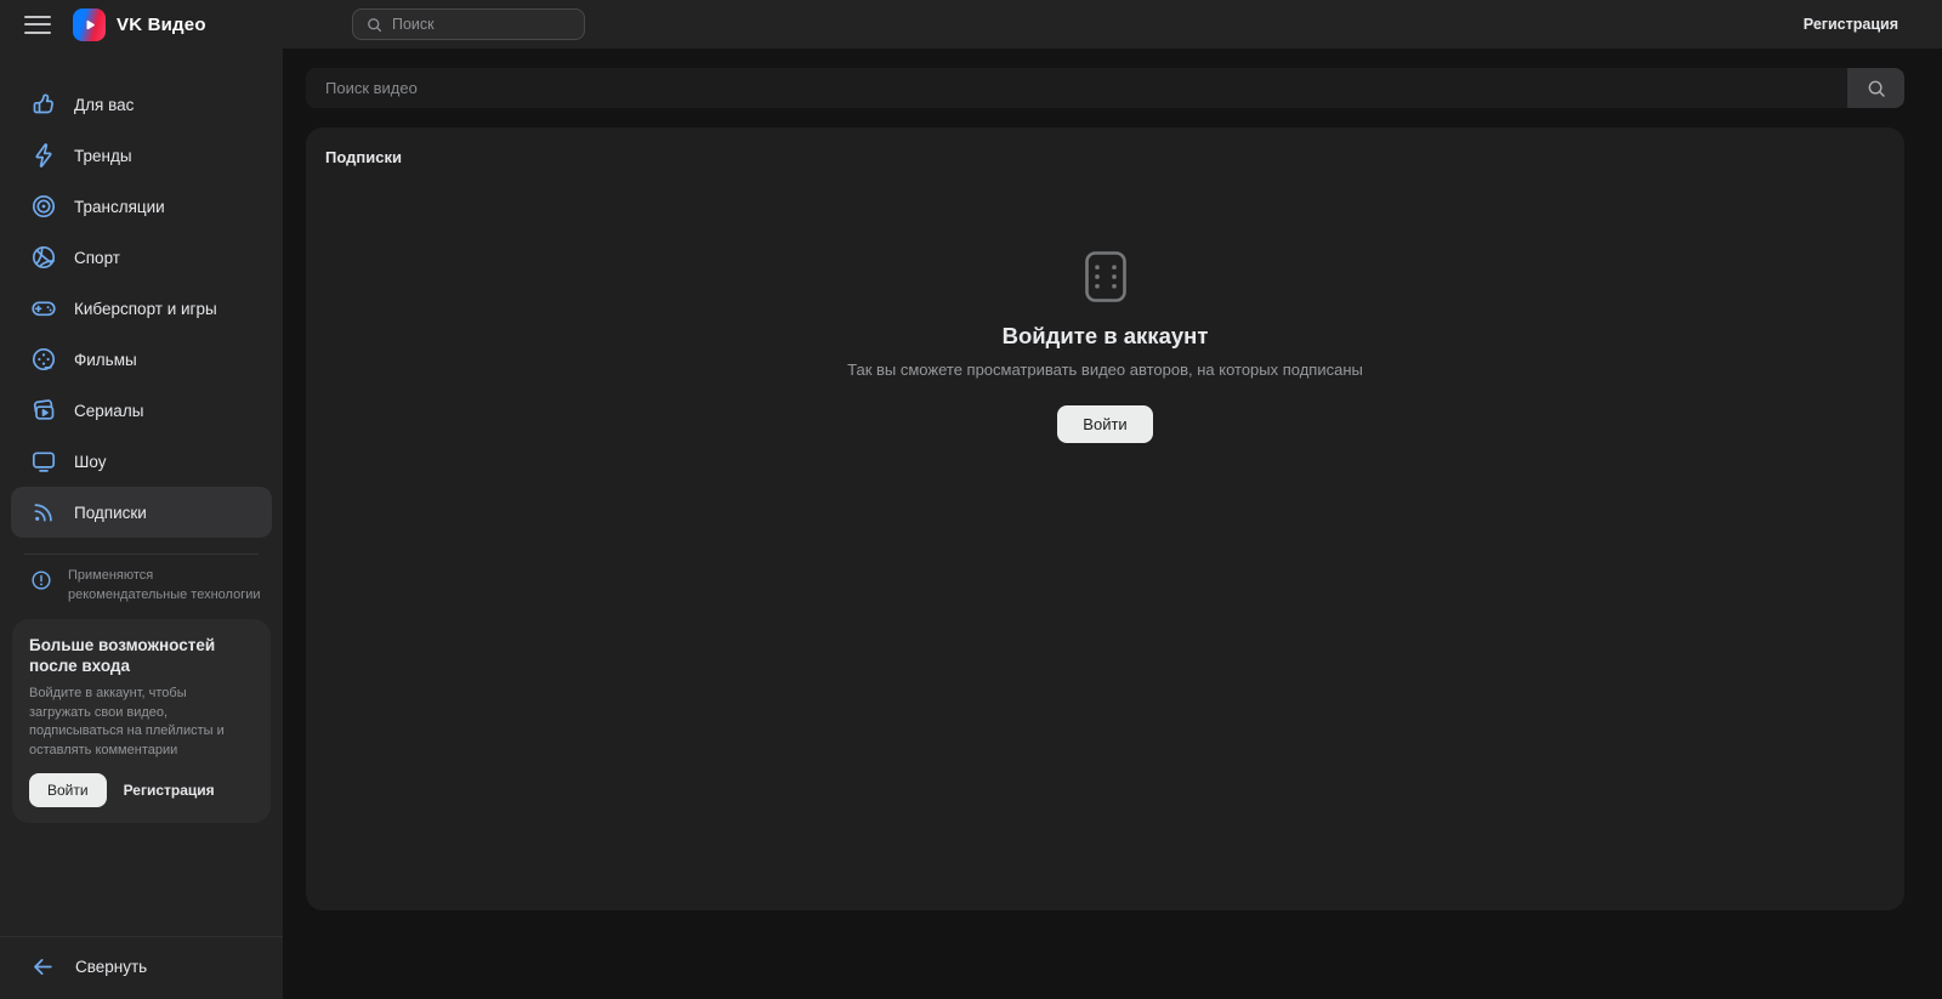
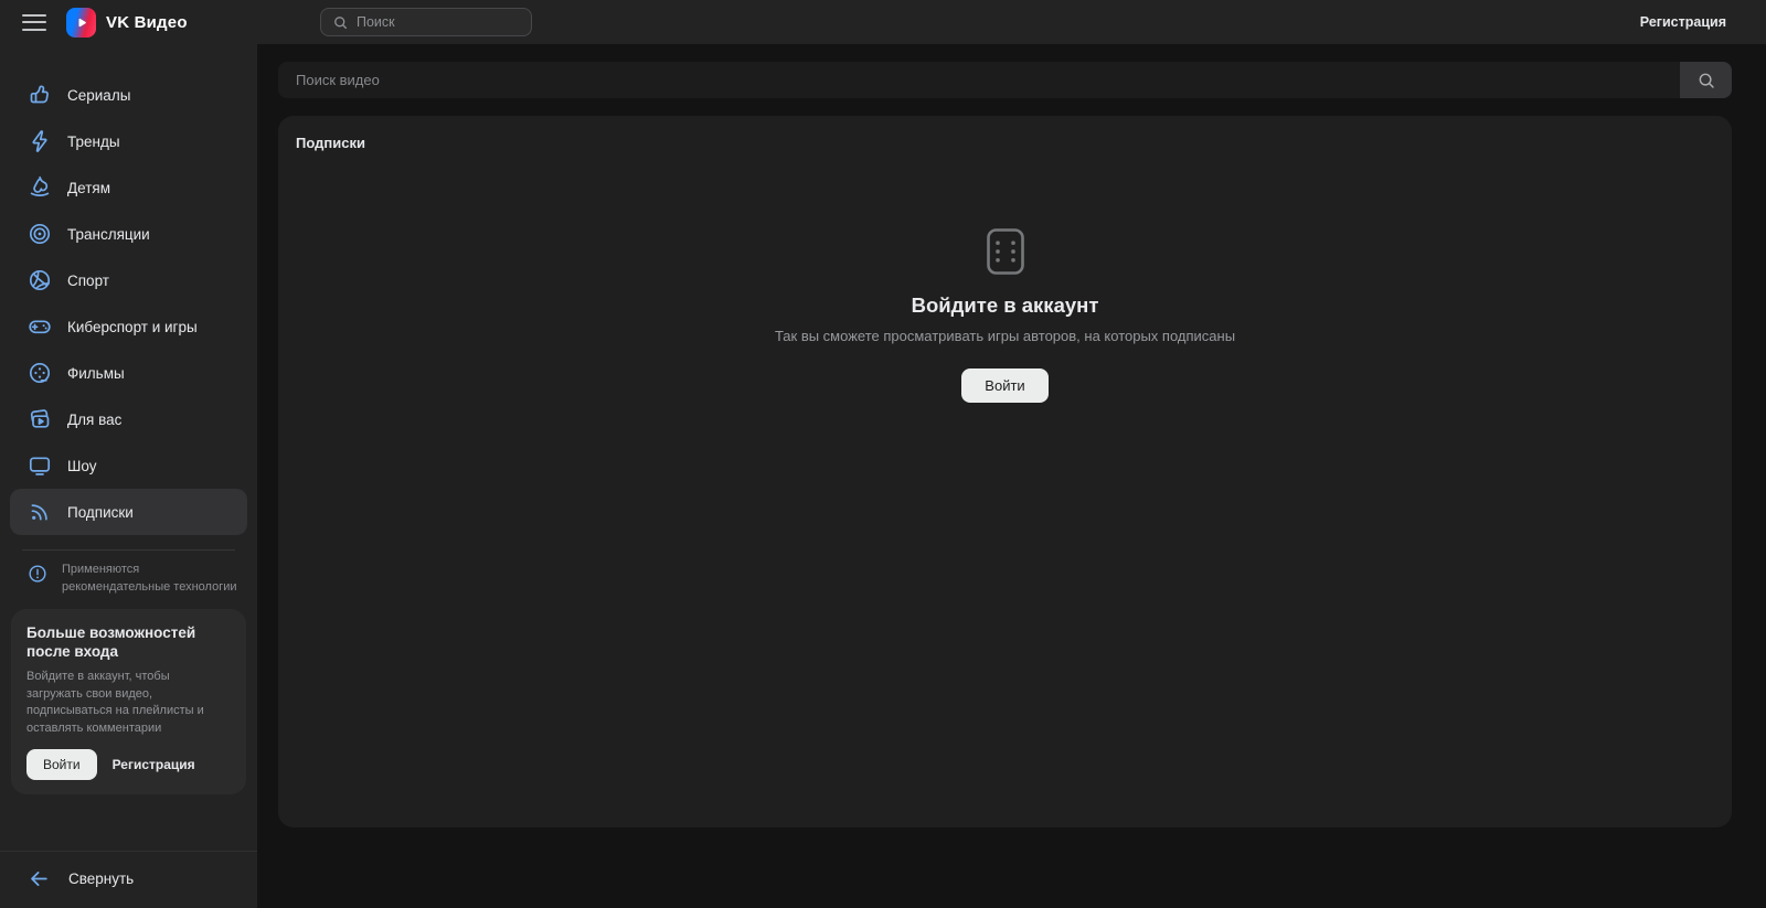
  VK Видео
  Поиск
  Регистрация
- Для вас
+ Сериалы
  Тренды
+ Детям
  Трансляции
  Спорт
  Киберспорт и игры
  Фильмы
- Сериалы
+ Для вас
  Шоу
  Подписки
  Применяются рекомендательные технологии
  Больше возможностей после входа
  Войдите в аккаунт, чтобы загружать свои видео, подписываться на плейлисты и оставлять комментарии
  Войти
  Регистрация
  Свернуть
  Поиск видео
  Подписки
  Войдите в аккаунт
- Так вы сможете просматривать видео авторов, на которых подписаны
+ Так вы сможете просматривать игры авторов, на которых подписаны
  Войти
